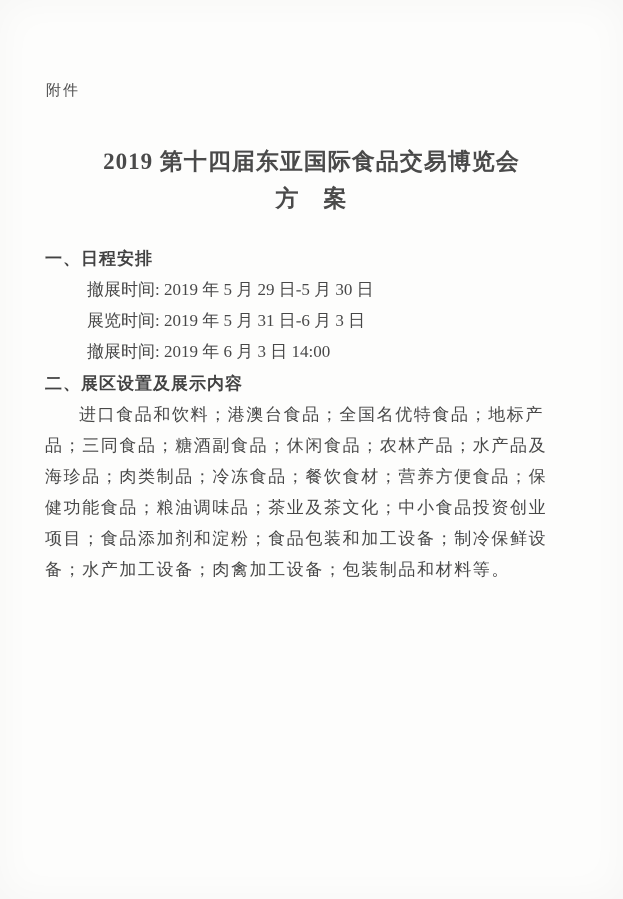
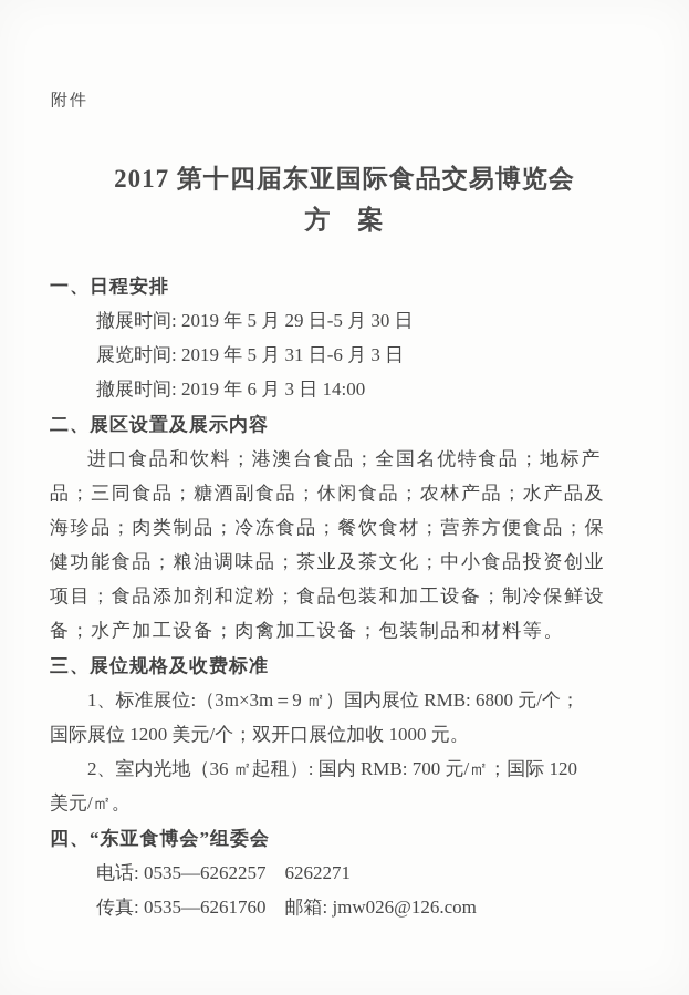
  附件
- 2019 第十四届东亚国际食品交易博览会
+ 2017 第十四届东亚国际食品交易博览会
  方 案
  一、日程安排
  撤展时间: 2019 年 5 月 29 日-5 月 30 日
  展览时间: 2019 年 5 月 31 日-6 月 3 日
  撤展时间: 2019 年 6 月 3 日 14:00
  二、展区设置及展示内容
  进口食品和饮料；港澳台食品；全国名优特食品；地标产
  品；三同食品；糖酒副食品；休闲食品；农林产品；水产品及
  海珍品；肉类制品；冷冻食品；餐饮食材；营养方便食品；保
  健功能食品；粮油调味品；茶业及茶文化；中小食品投资创业
  项目；食品添加剂和淀粉；食品包装和加工设备；制冷保鲜设
  备；水产加工设备；肉禽加工设备；包装制品和材料等。
+ 三、展位规格及收费标准
+ 1、标准展位:（3m×3m＝9 ㎡）国内展位 RMB: 6800 元/个；
+ 国际展位 1200 美元/个；双开口展位加收 1000 元。
+ 2、室内光地（36 ㎡起租）: 国内 RMB: 700 元/㎡；国际 120
+ 美元/㎡。
+ 四、“东亚食博会”组委会
+ 电话: 0535—6262257 6262271
+ 传真: 0535—6261760 邮箱: jmw026@126.com
